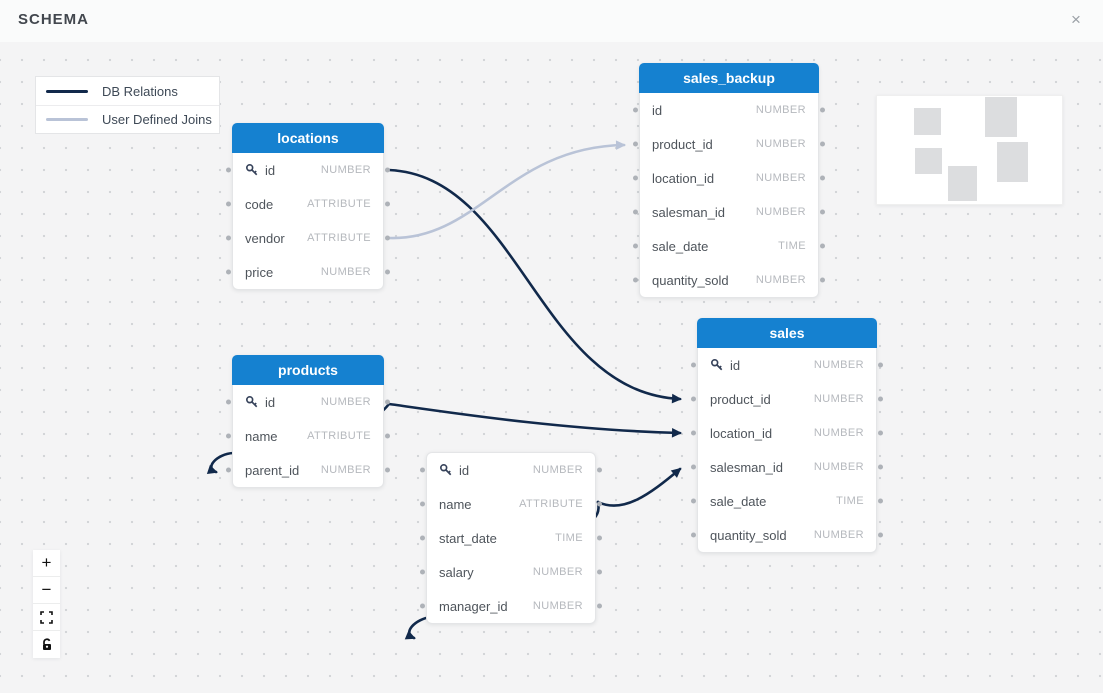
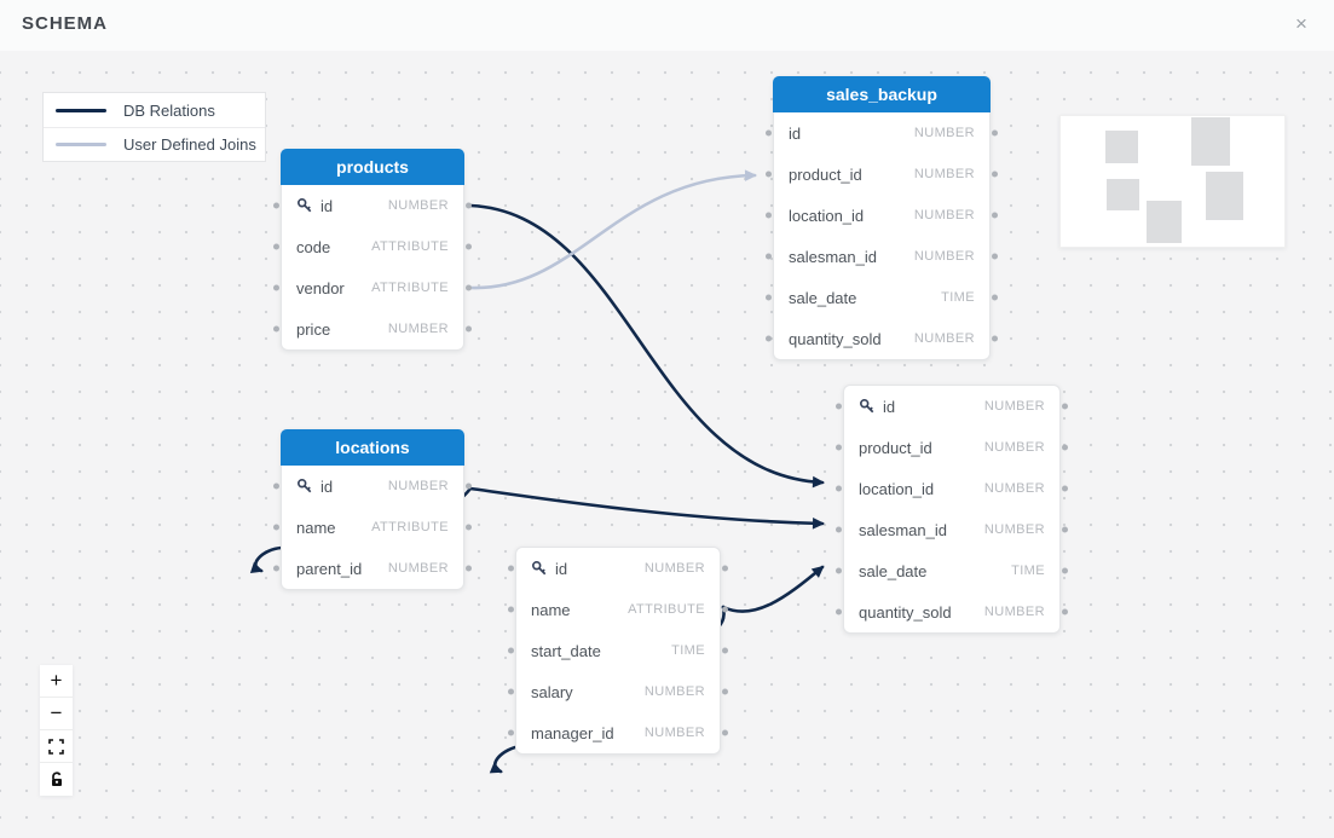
  SCHEMA
  ×
  DB Relations
  User Defined Joins
- locations
+ products
  id
  NUMBER
  code
  ATTRIBUTE
  vendor
  ATTRIBUTE
  price
  NUMBER
  sales_backup
  id
  NUMBER
  product_id
  NUMBER
  location_id
  NUMBER
  salesman_id
  NUMBER
  sale_date
  TIME
  quantity_sold
  NUMBER
- products
+ locations
  id
  NUMBER
  name
  ATTRIBUTE
  parent_id
  NUMBER
  id
  NUMBER
  name
  ATTRIBUTE
  start_date
  TIME
  salary
  NUMBER
  manager_id
  NUMBER
- sales
  id
  NUMBER
  product_id
  NUMBER
  location_id
  NUMBER
  salesman_id
  NUMBER
  sale_date
  TIME
  quantity_sold
  NUMBER
  +
  −
